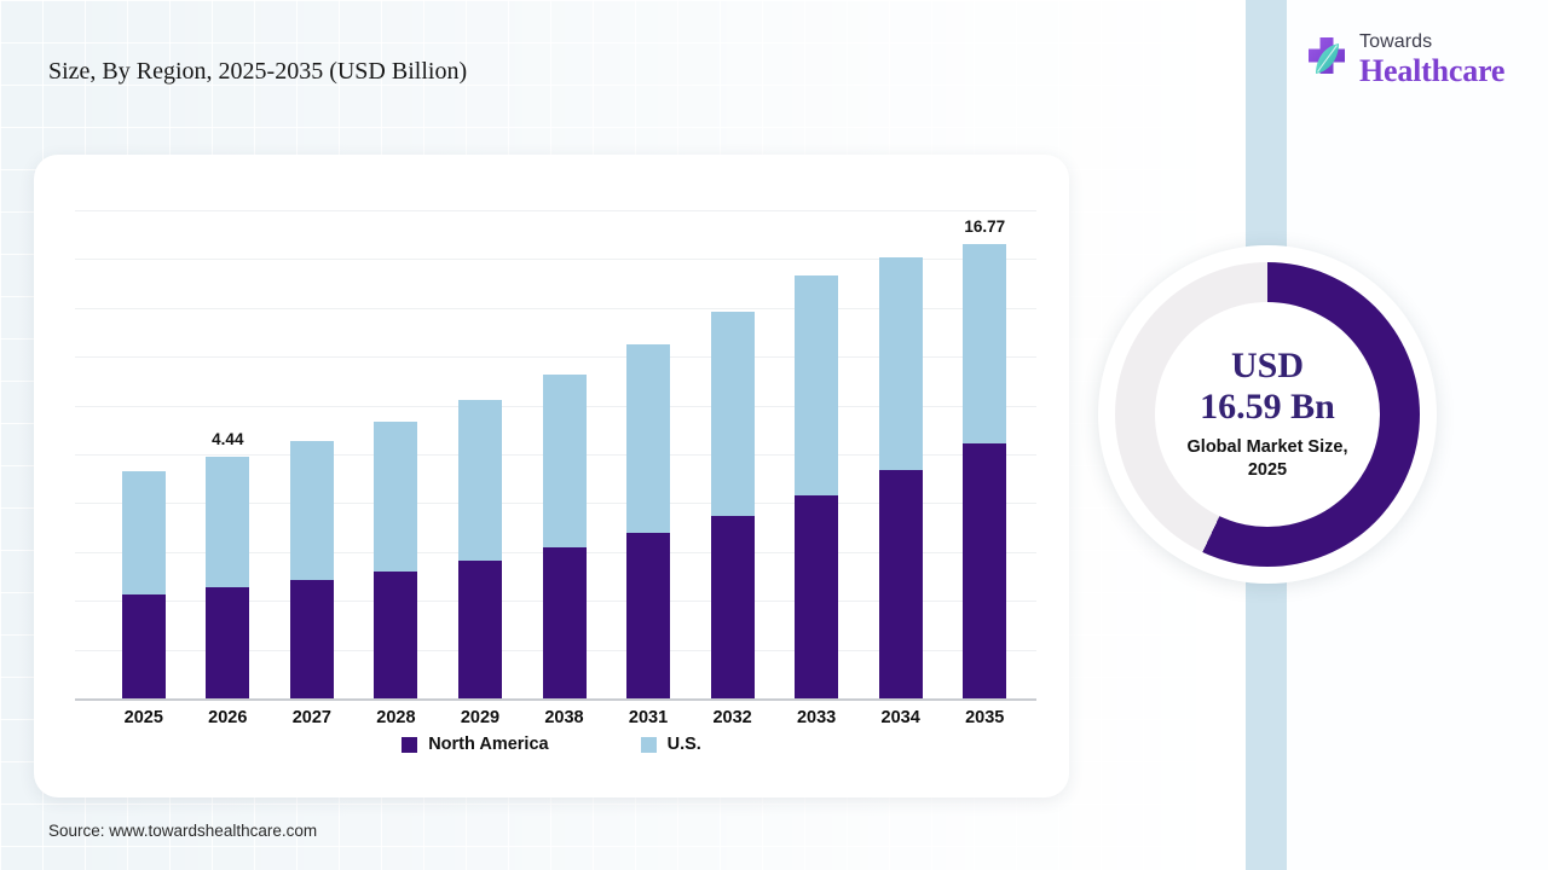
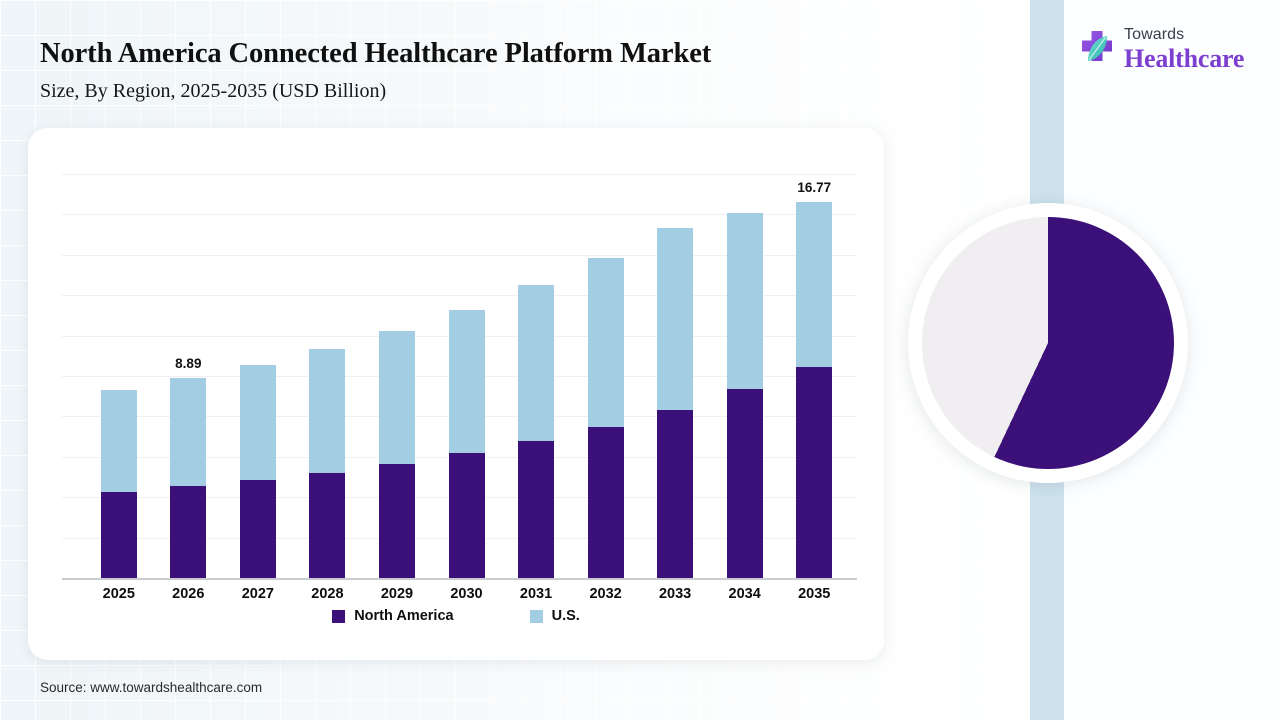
+ North America Connected Healthcare Platform Market
  Size, By Region, 2025-2035 (USD Billion)
  Towards
  Healthcare
- 4.44
+ 8.89
  16.77
  2025
  2026
  2027
  2028
  2029
- 2038
+ 2030
  2031
  2032
  2033
  2034
  2035
  North America
  U.S.
  Source: www.towardshealthcare.com
- USD
- 16.59 Bn
- Global Market Size, 2025
